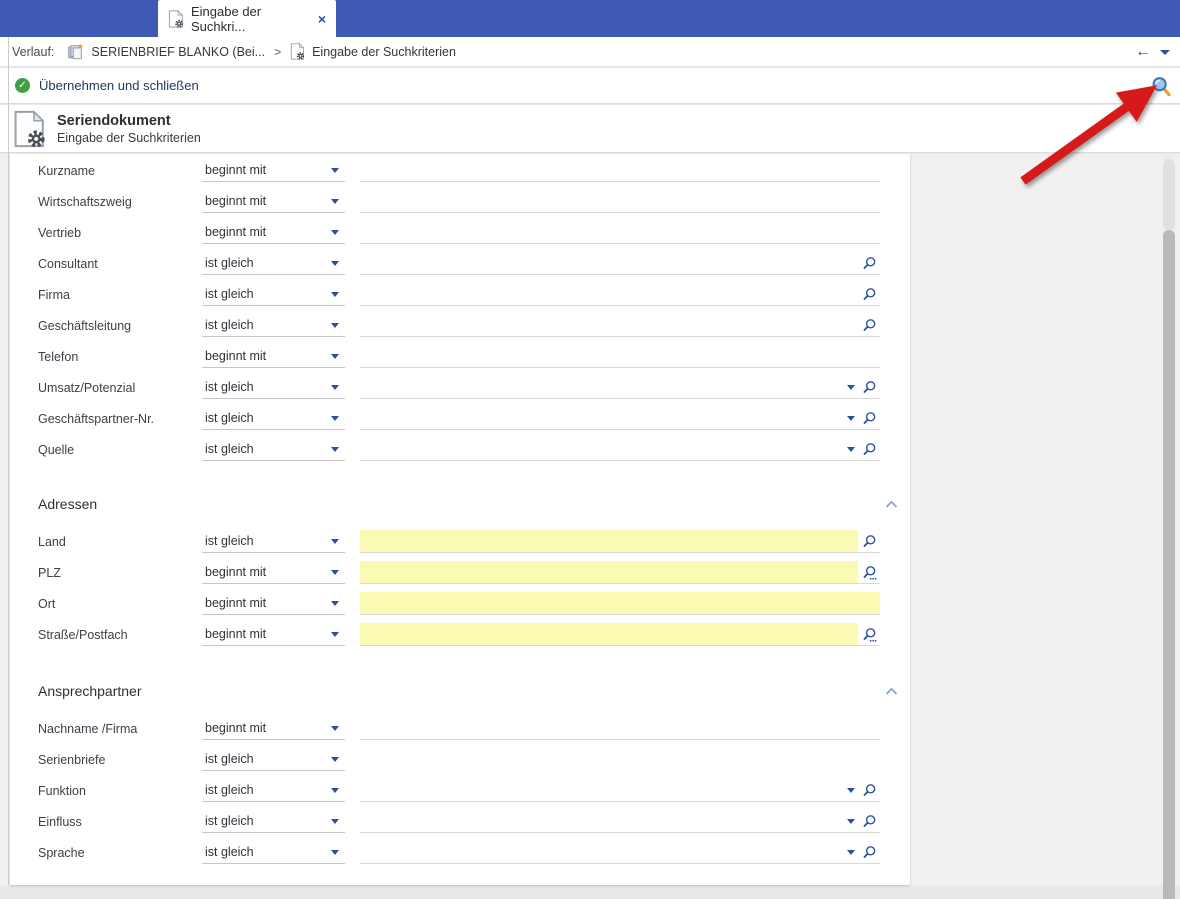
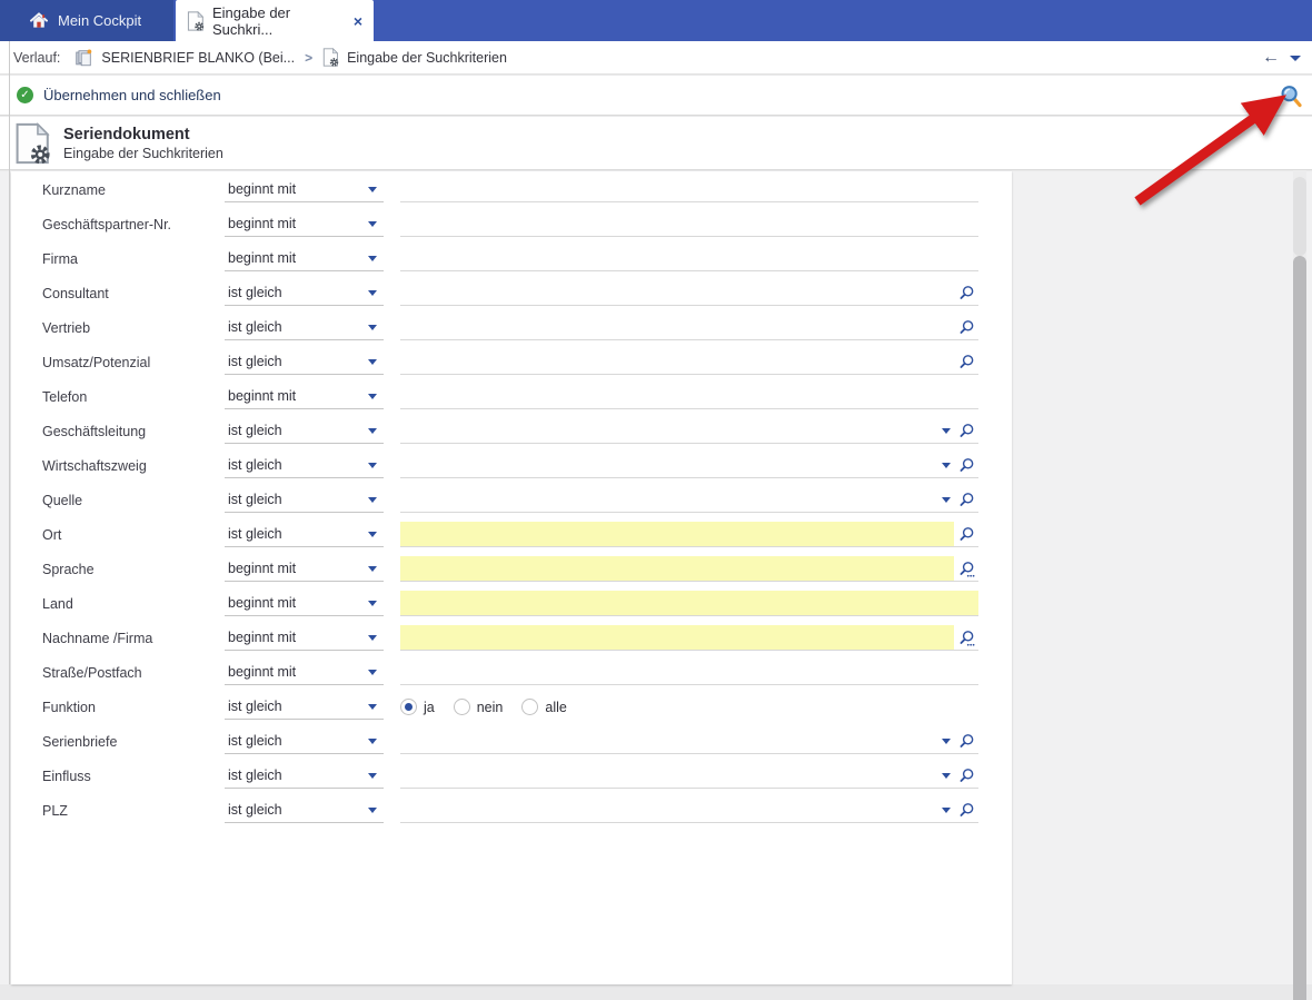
+ Mein Cockpit
  Eingabe der Suchkri...
  ×
  Verlauf:
  SERIENBRIEF BLANKO (Bei...
  >
  Eingabe der Suchkriterien
  ←
  ✓
  Übernehmen und schließen
  Seriendokument
  Eingabe der Suchkriterien
  Kurzname
  beginnt mit
- Wirtschaftszweig
+ Geschäftspartner-Nr.
  beginnt mit
- Vertrieb
+ Firma
  beginnt mit
  Consultant
  ist gleich
- Firma
+ Vertrieb
  ist gleich
- Geschäftsleitung
+ Umsatz/Potenzial
  ist gleich
  Telefon
  beginnt mit
- Umsatz/Potenzial
+ Geschäftsleitung
  ist gleich
- Geschäftspartner-Nr.
+ Wirtschaftszweig
  ist gleich
  Quelle
  ist gleich
- Adressen
- Land
+ Ort
  ist gleich
- PLZ
+ Sprache
  beginnt mit
- Ort
+ Land
  beginnt mit
- Straße/Postfach
+ Nachname /Firma
  beginnt mit
- Ansprechpartner
- Nachname /Firma
+ Straße/Postfach
  beginnt mit
- Serienbriefe
+ Funktion
  ist gleich
+ ja
+ nein
+ alle
- Funktion
+ Serienbriefe
  ist gleich
  Einfluss
  ist gleich
- Sprache
+ PLZ
  ist gleich
